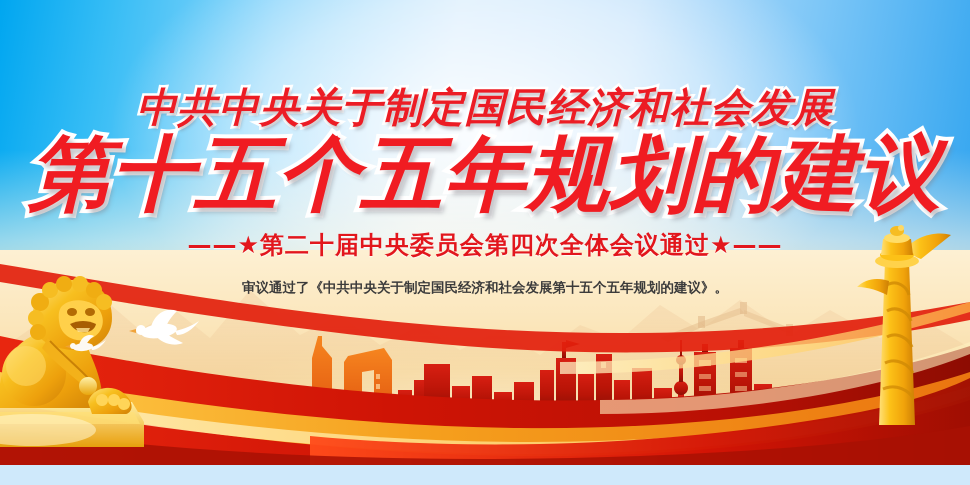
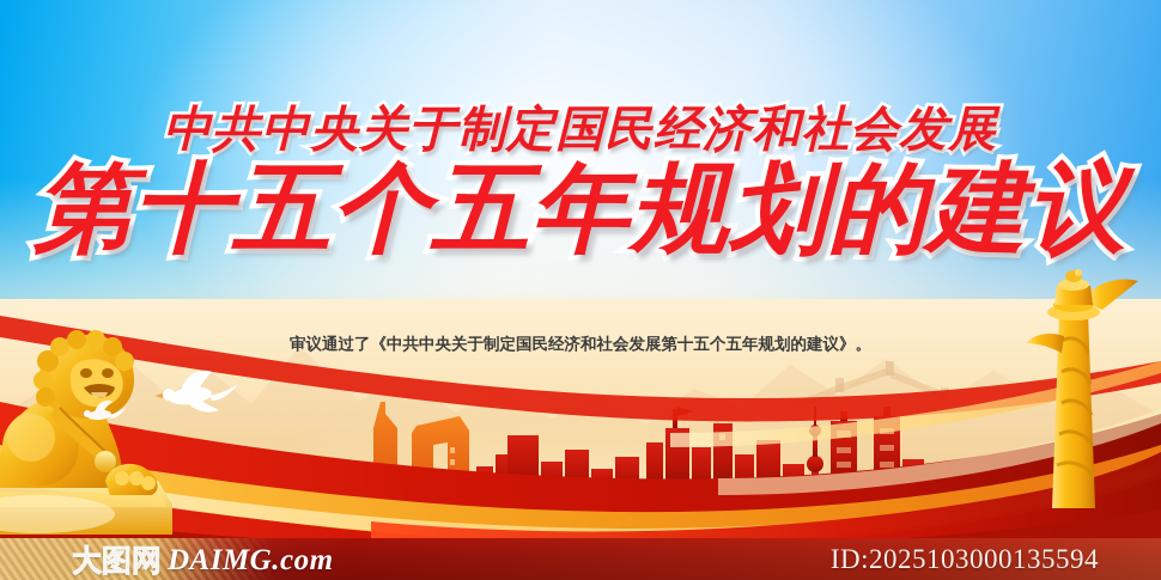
  中共中央关于制定国民经济和社会发展
  第十五个五年规划的建议
- ——★第二十届中央委员会第四次全体会议通过★——
  审议通过了《中共中央关于制定国民经济和社会发展第十五个五年规划的建议》。
+ 大图网
+ DAIMG.com
+ ID:2025103000135594
